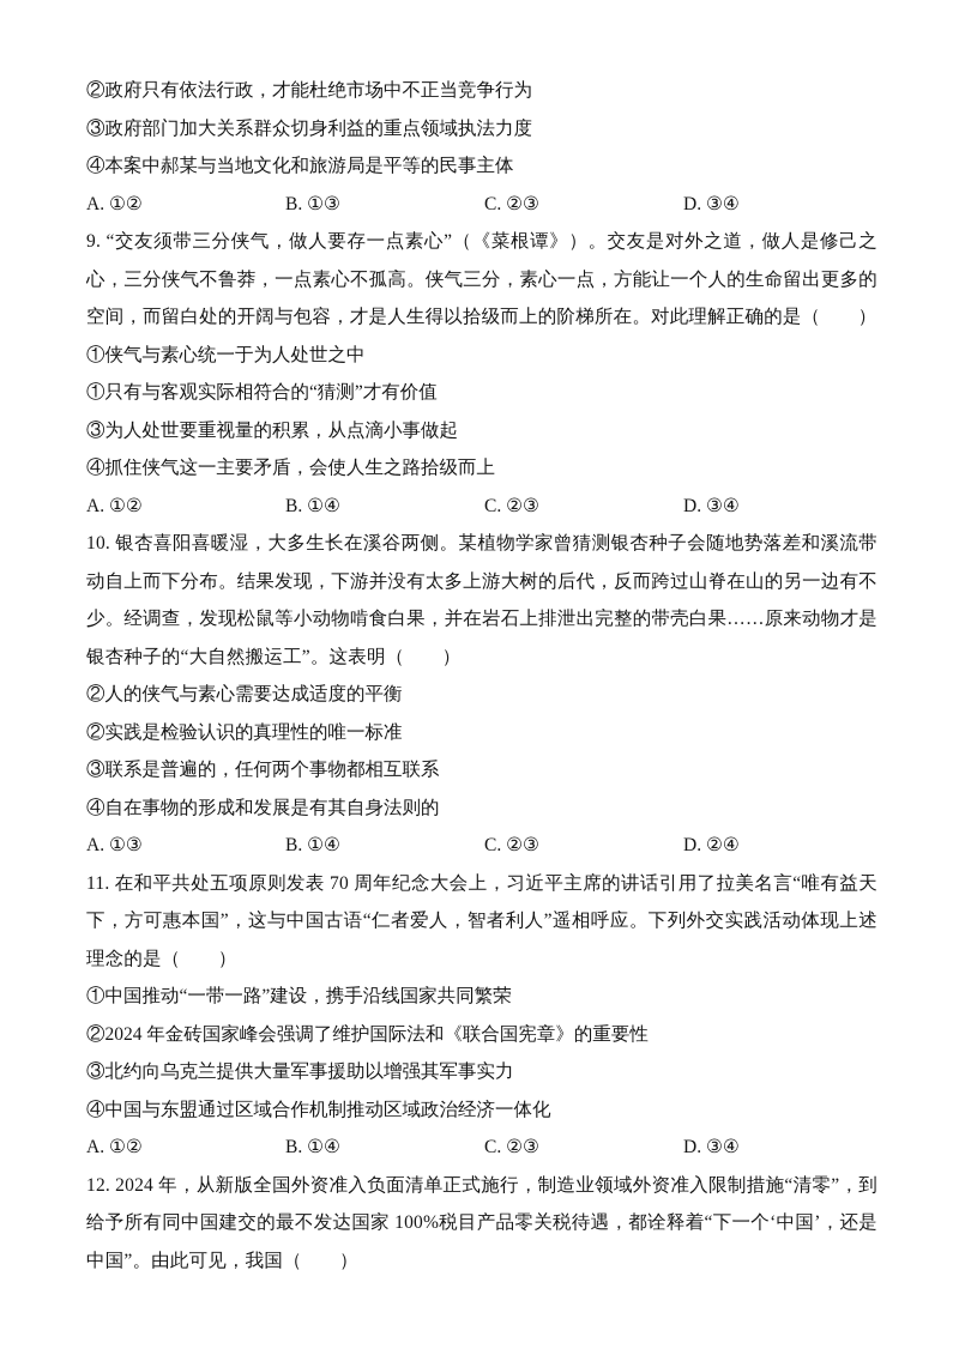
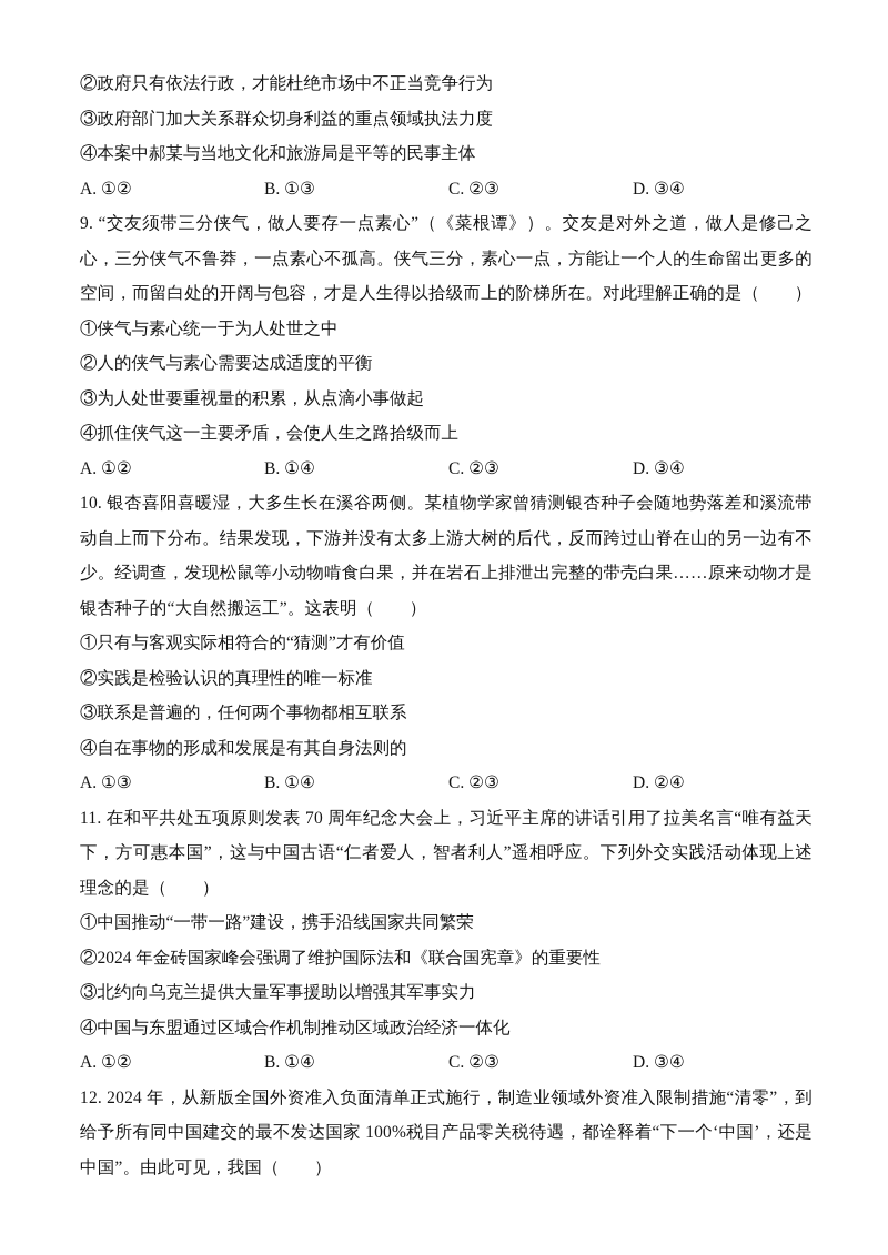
  ②政府只有依法行政，才能杜绝市场中不正当竞争行为
  ③政府部门加大关系群众切身利益的重点领域执法力度
  ④本案中郝某与当地文化和旅游局是平等的民事主体
  A. ①②
  B. ①③
  C. ②③
  D. ③④
  9. “交友须带三分侠气，做人要存一点素心”（《菜根谭》）。交友是对外之道，做人是修己之心，三分侠气不鲁莽，一点素心不孤高。侠气三分，素心一点，方能让一个人的生命留出更多的空间，而留白处的开阔与包容，才是人生得以拾级而上的阶梯所在。对此理解正确的是（ ）
  ①侠气与素心统一于为人处世之中
- ①只有与客观实际相符合的“猜测”才有价值
+ ②人的侠气与素心需要达成适度的平衡
  ③为人处世要重视量的积累，从点滴小事做起
  ④抓住侠气这一主要矛盾，会使人生之路拾级而上
  A. ①②
  B. ①④
  C. ②③
  D. ③④
  10. 银杏喜阳喜暖湿，大多生长在溪谷两侧。某植物学家曾猜测银杏种子会随地势落差和溪流带动自上而下分布。结果发现，下游并没有太多上游大树的后代，反而跨过山脊在山的另一边有不少。经调查，发现松鼠等小动物啃食白果，并在岩石上排泄出完整的带壳白果……原来动物才是银杏种子的“大自然搬运工”。这表明（ ）
- ②人的侠气与素心需要达成适度的平衡
+ ①只有与客观实际相符合的“猜测”才有价值
  ②实践是检验认识的真理性的唯一标准
  ③联系是普遍的，任何两个事物都相互联系
  ④自在事物的形成和发展是有其自身法则的
  A. ①③
  B. ①④
  C. ②③
  D. ②④
  11. 在和平共处五项原则发表 70 周年纪念大会上，习近平主席的讲话引用了拉美名言“唯有益天下，方可惠本国”，这与中国古语“仁者爱人，智者利人”遥相呼应。下列外交实践活动体现上述理念的是（ ）
  ①中国推动“一带一路”建设，携手沿线国家共同繁荣
  ②2024 年金砖国家峰会强调了维护国际法和《联合国宪章》的重要性
  ③北约向乌克兰提供大量军事援助以增强其军事实力
  ④中国与东盟通过区域合作机制推动区域政治经济一体化
  A. ①②
  B. ①④
  C. ②③
  D. ③④
  12. 2024 年，从新版全国外资准入负面清单正式施行，制造业领域外资准入限制措施“清零”，到给予所有同中国建交的最不发达国家 100%税目产品零关税待遇，都诠释着“下一个‘中国’，还是中国”。由此可见，我国（ ）
